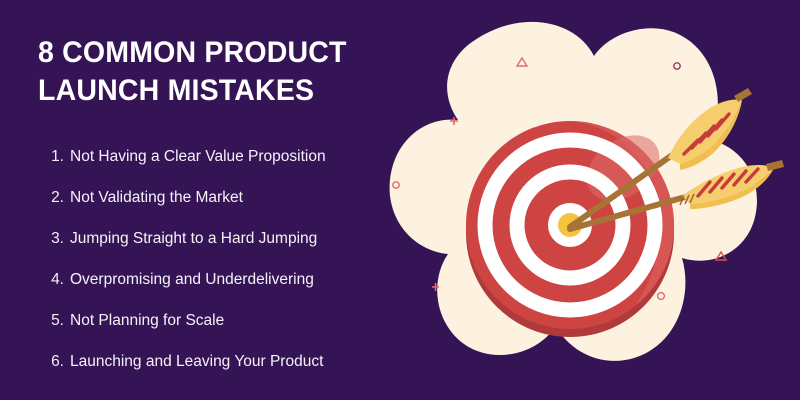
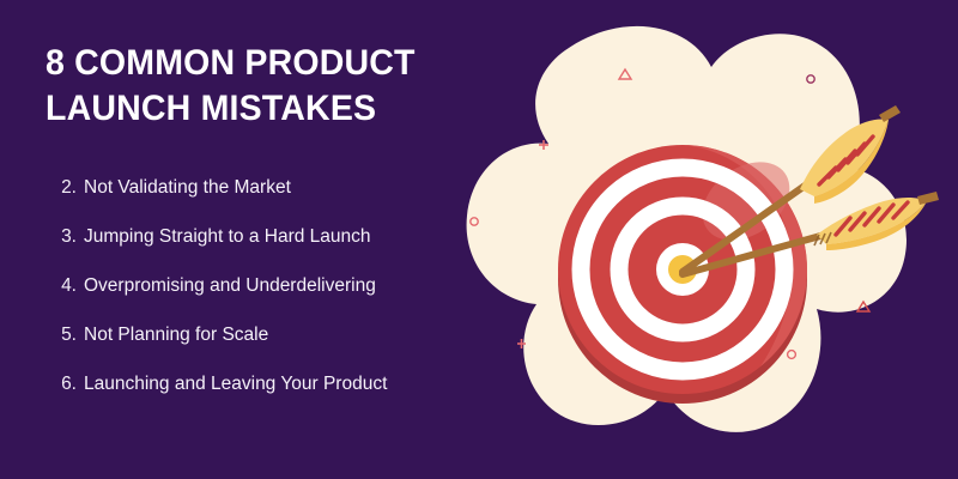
  8 COMMON PRODUCT
  LAUNCH MISTAKES
- 1.
- Not Having a Clear Value Proposition
  2.
  Not Validating the Market
  3.
- Jumping Straight to a Hard Jumping
+ Jumping Straight to a Hard Launch
  4.
  Overpromising and Underdelivering
  5.
  Not Planning for Scale
  6.
  Launching and Leaving Your Product
